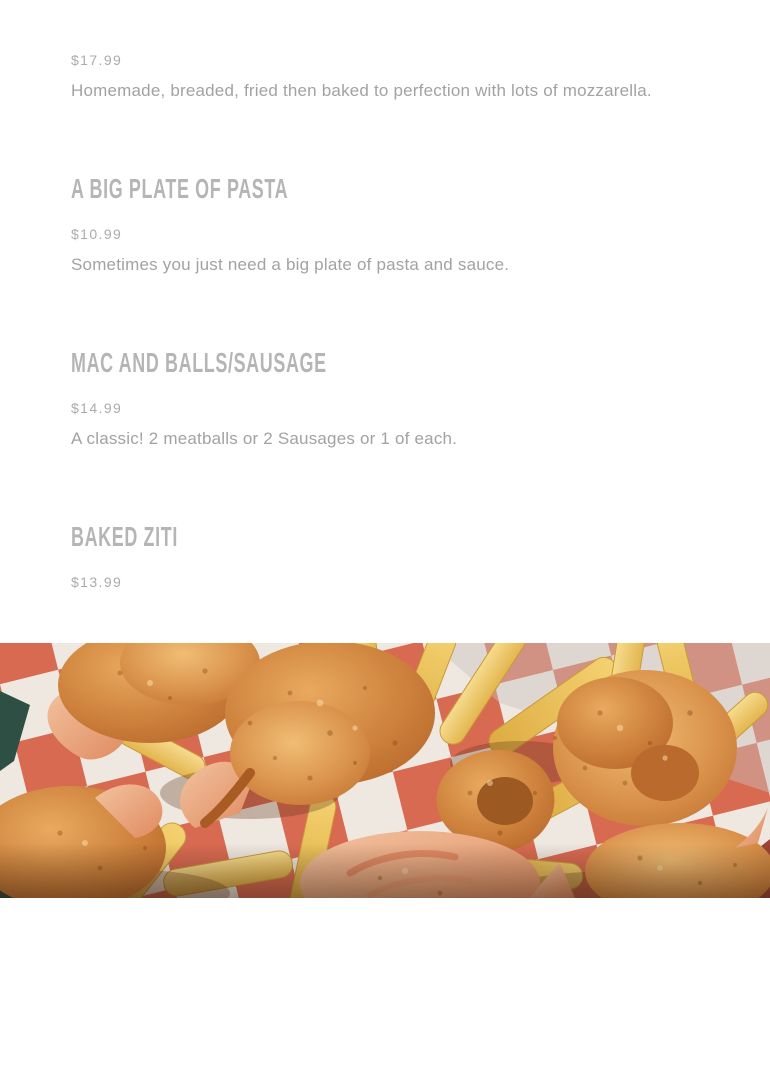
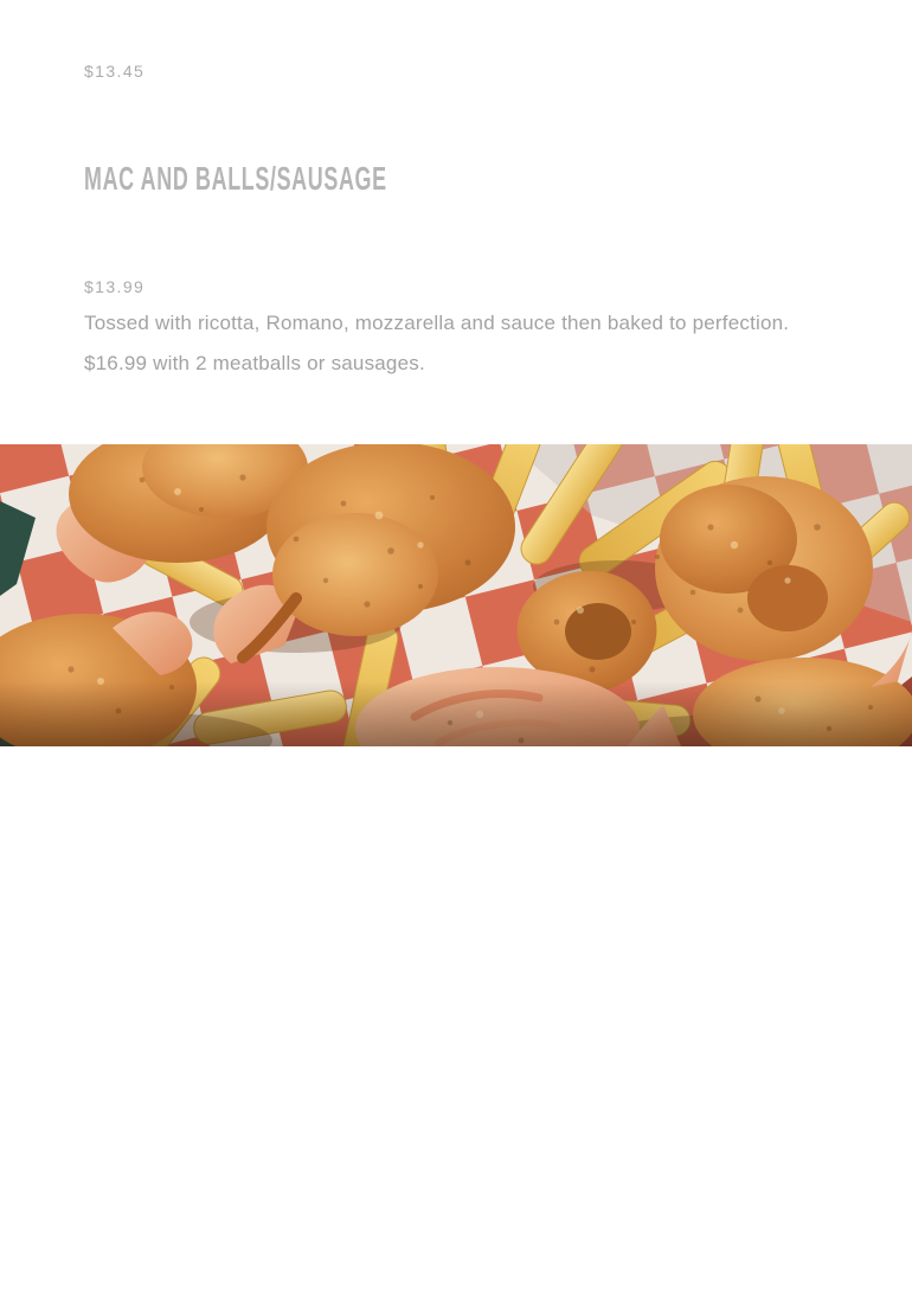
- $17.99
+ $13.45
- Homemade, breaded, fried then baked to perfection with lots of mozzarella.
- A BIG PLATE OF PASTA
- $10.99
- Sometimes you just need a big plate of pasta and sauce.
  MAC AND BALLS/SAUSAGE
- $14.99
- A classic! 2 meatballs or 2 Sausages or 1 of each.
- BAKED ZITI
  $13.99
+ Tossed with ricotta, Romano, mozzarella and sauce then baked to perfection. $16.99 with 2 meatballs or sausages.
